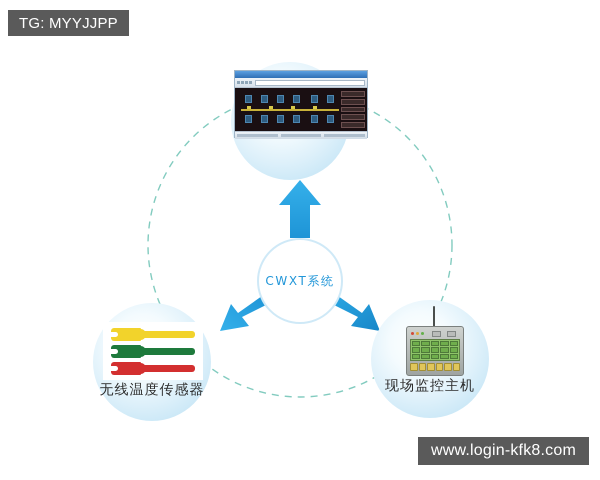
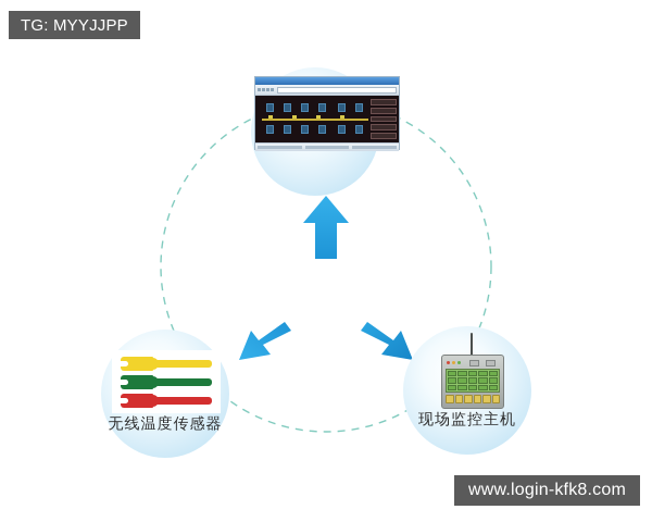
  无线温度传感器
  现场监控主机
- CWXT系统
  TG: MYYJJPP
  www.login-kfk8.com
